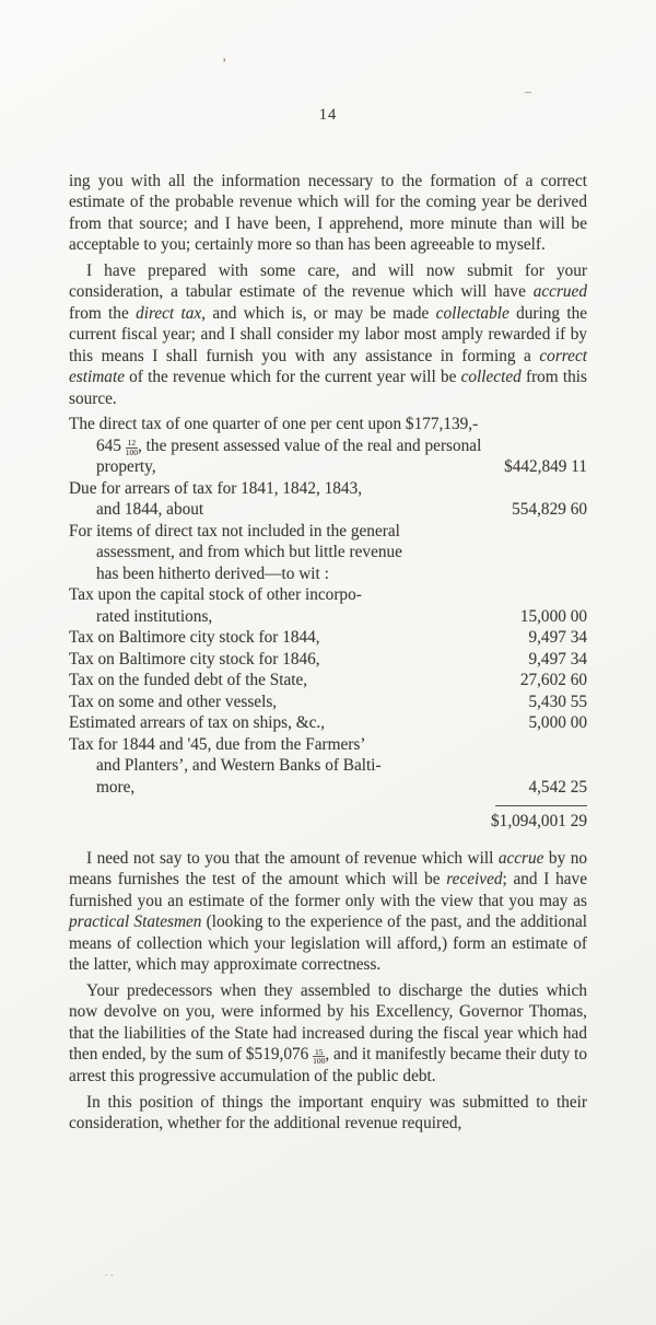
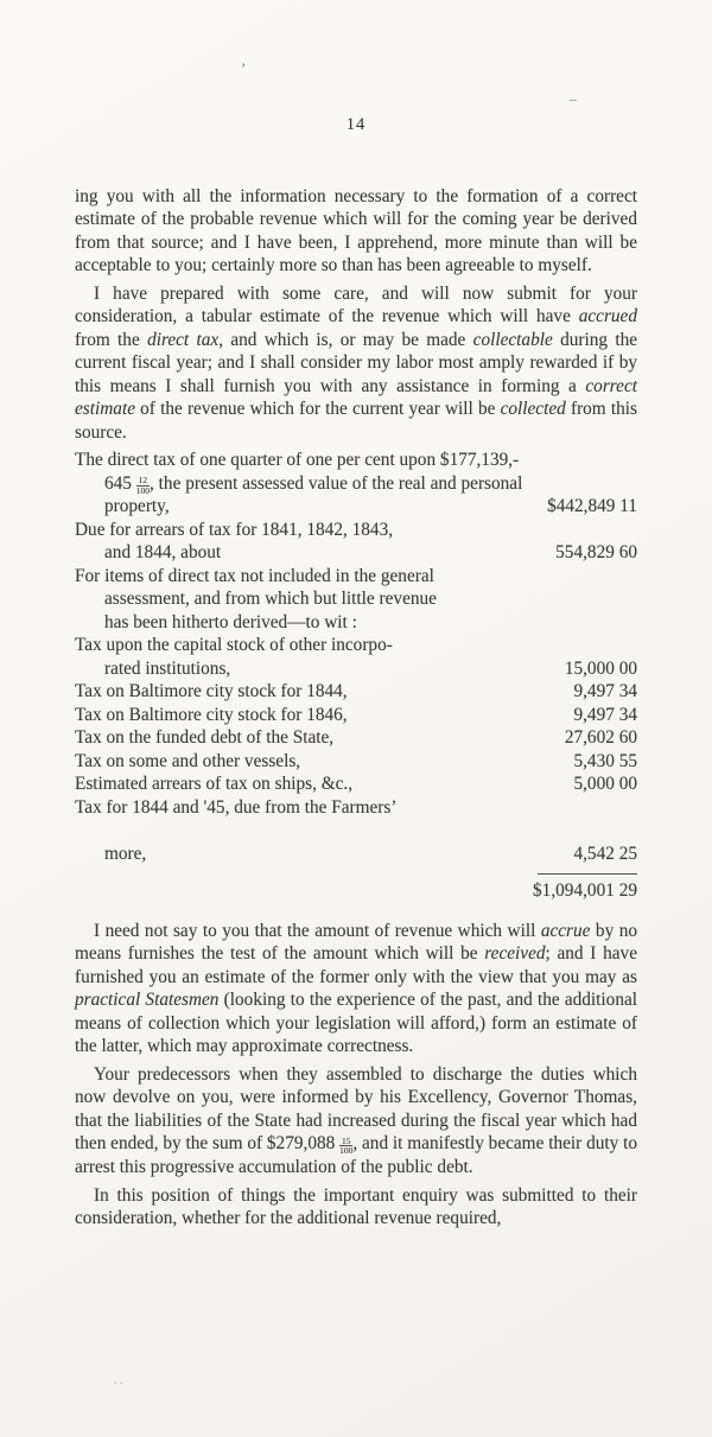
  ’
  –
  ..
  14
  ing you with all the information necessary to the formation of a correct estimate of the probable revenue which will for the coming year be derived from that source; and I have been, I apprehend, more minute than will be acceptable to you; certainly more so than has been agreeable to myself.
  I have prepared with some care, and will now submit for your consideration, a tabular estimate of the revenue which will have accrued from the direct tax, and which is, or may be made collectable during the current fiscal year; and I shall consider my labor most amply rewarded if by this means I shall furnish you with any assistance in forming a correct estimate of the revenue which for the current year will be collected from this source.
  The direct tax of one quarter of one per cent upon $177,139,-
  645
  12
  100
  , the present assessed value of the real and personal
  property,
  $442,849 11
  Due for arrears of tax for 1841, 1842, 1843,
  and 1844, about
  554,829 60
  For items of direct tax not included in the general
  assessment, and from which but little revenue
  has been hitherto derived—to wit :
  Tax upon the capital stock of other incorpo-
  rated institutions,
  15,000 00
  Tax on Baltimore city stock for 1844,
  9,497 34
  Tax on Baltimore city stock for 1846,
  9,497 34
  Tax on the funded debt of the State,
  27,602 60
  Tax on some and other vessels,
  5,430 55
  Estimated arrears of tax on ships, &c.,
  5,000 00
  Tax for 1844 and '45, due from the Farmers’
- and Planters’, and Western Banks of Balti-
  more,
  4,542 25
  $1,094,001 29
  I need not say to you that the amount of revenue which will accrue by no means furnishes the test of the amount which will be received; and I have furnished you an estimate of the former only with the view that you may as practical Statesmen (looking to the experience of the past, and the additional means of collection which your legislation will afford,) form an estimate of the latter, which may approximate correctness.
- Your predecessors when they assembled to discharge the duties which now devolve on you, were informed by his Excellency, Governor Thomas, that the liabilities of the State had increased during the fiscal year which had then ended, by the sum of $519,076
+ Your predecessors when they assembled to discharge the duties which now devolve on you, were informed by his Excellency, Governor Thomas, that the liabilities of the State had increased during the fiscal year which had then ended, by the sum of $279,088
  15
  100
  , and it manifestly became their duty to arrest this progressive accumulation of the public debt.
  In this position of things the important enquiry was submitted to their consideration, whether for the additional revenue required,
